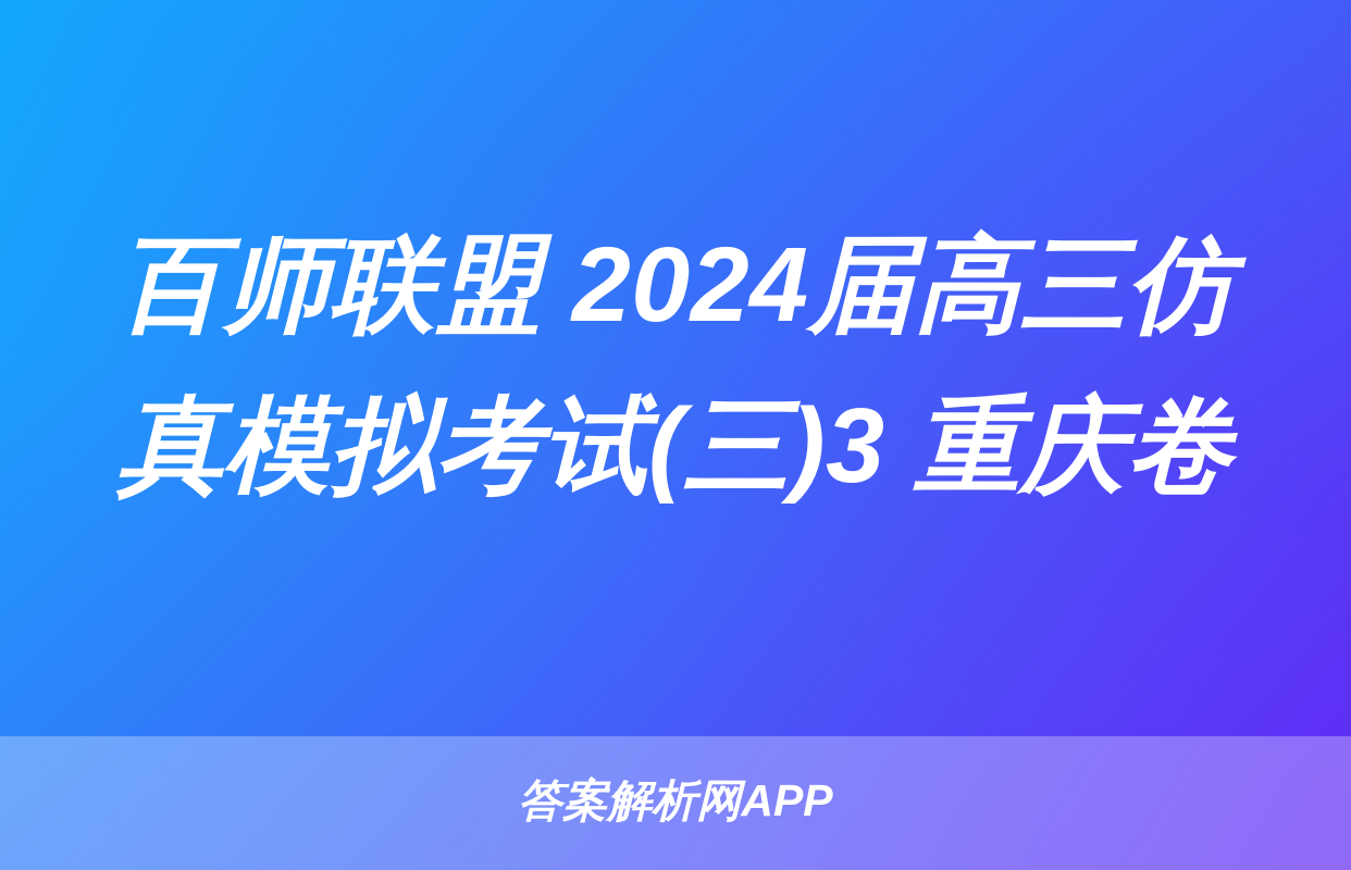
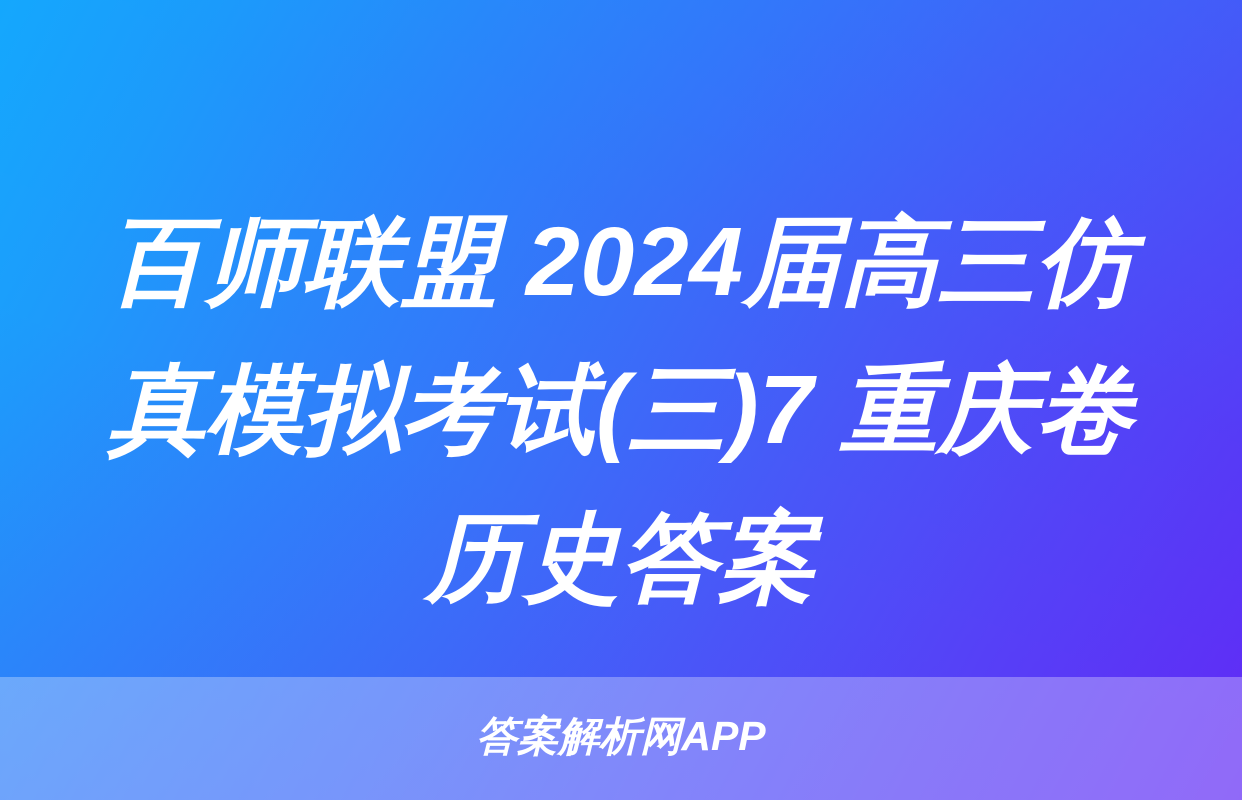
  百师联盟 2024届高三仿
- 真模拟考试(三)3 重庆卷
+ 真模拟考试(三)7 重庆卷
+ 历史答案
  答案解析网APP
